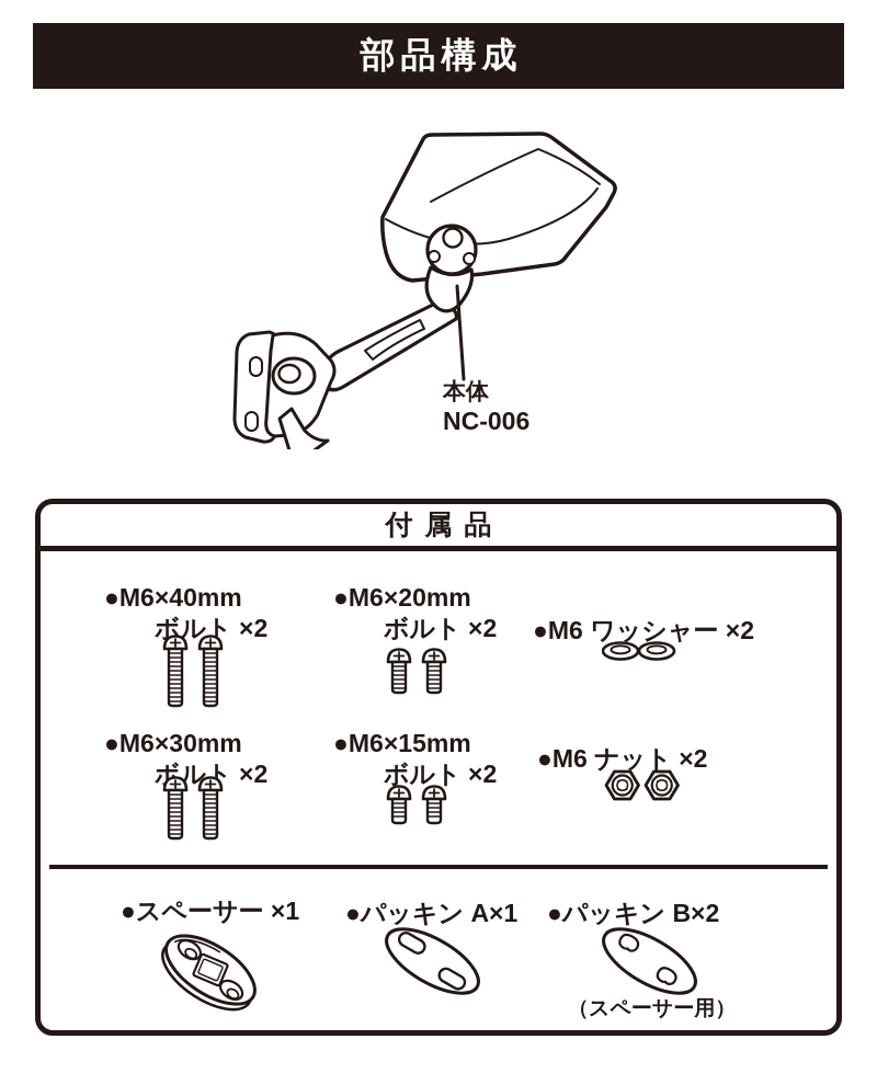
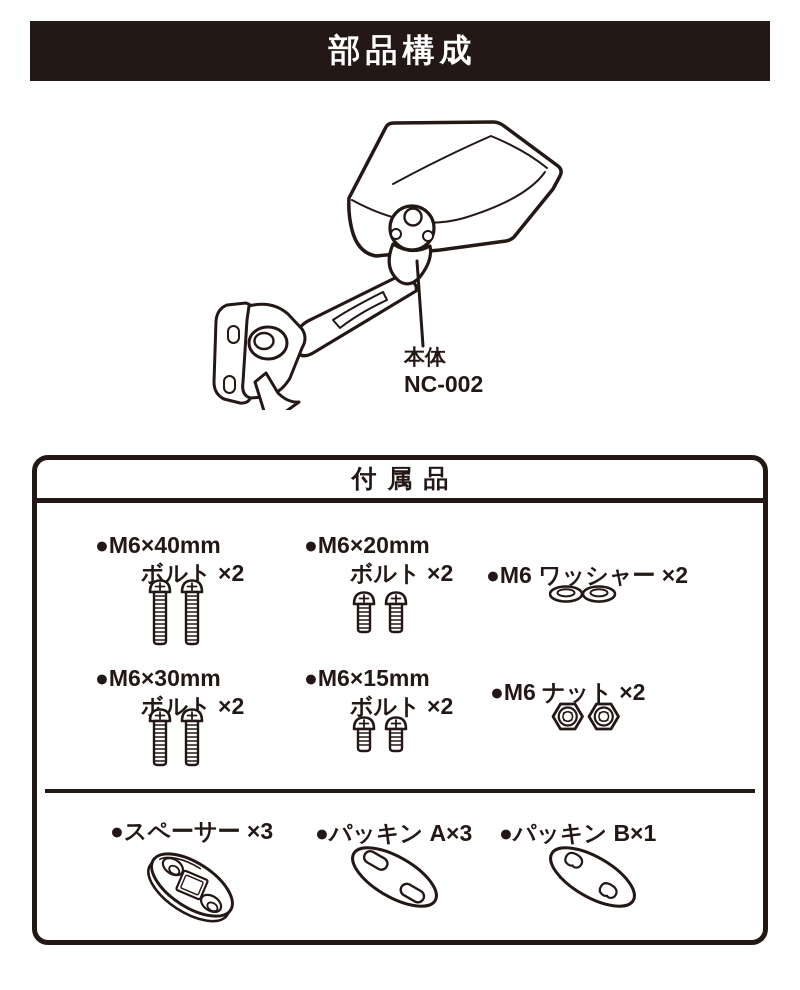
  部品構成
  本体
- NC-006
+ NC-002
  付属品
  ●M6×40mm
  ボルト ×2
  ●M6×20mm
  ボルト ×2
  ●M6 ワッシャー ×2
  ●M6×30mm
  ボルト ×2
  ●M6×15mm
  ボルト ×2
  ●M6 ナット ×2
- ●スペーサー ×1
+ ●スペーサー ×3
- ●パッキン A×1
+ ●パッキン A×3
- ●パッキン B×2
+ ●パッキン B×1
- （スペーサー用）
